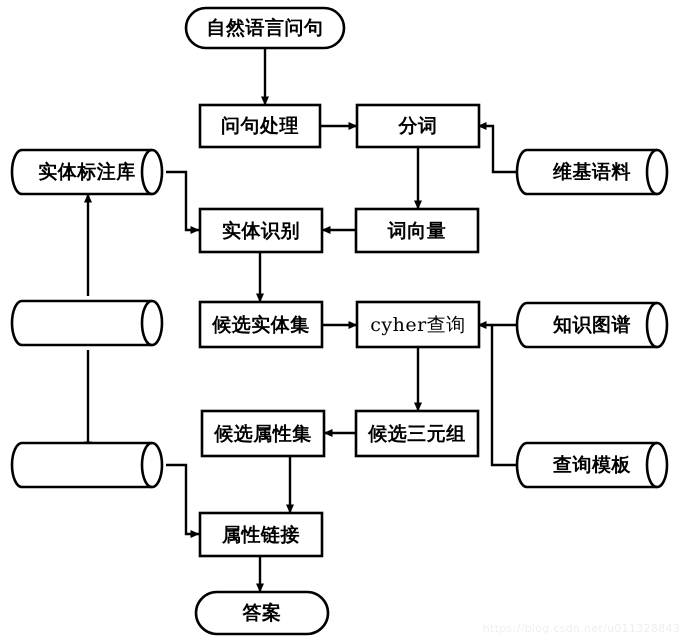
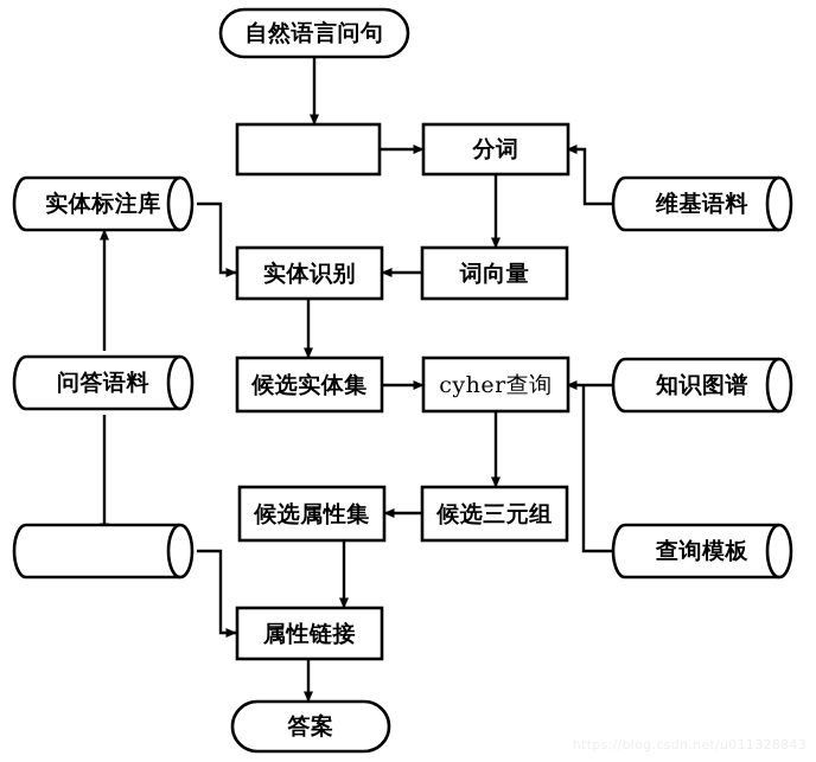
  自然语言问句
- 问句处理
  分词
  维基语料
  实体标注库
  实体识别
  词向量
+ 问答语料
  候选实体集
  cyher查询
  知识图谱
  候选属性集
  候选三元组
  查询模板
  属性链接
  答案
